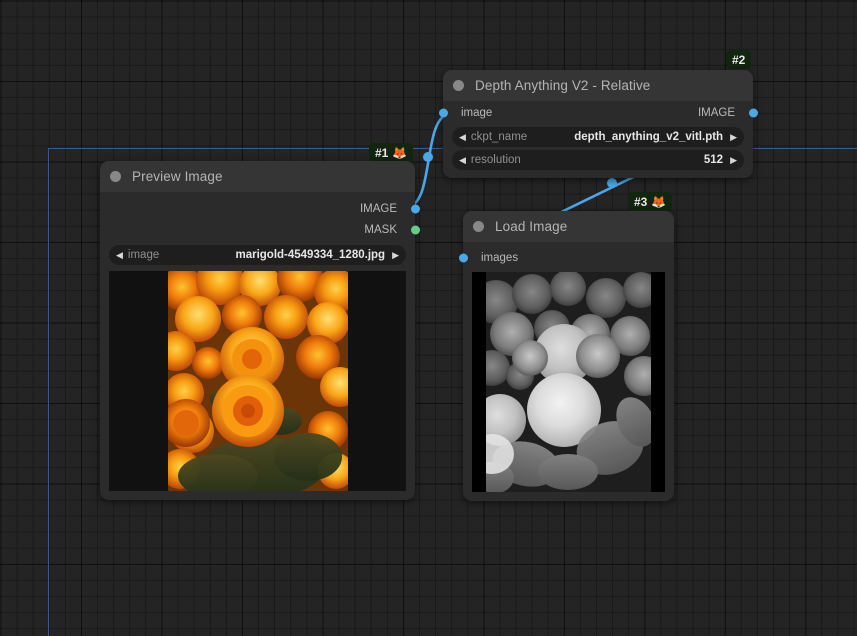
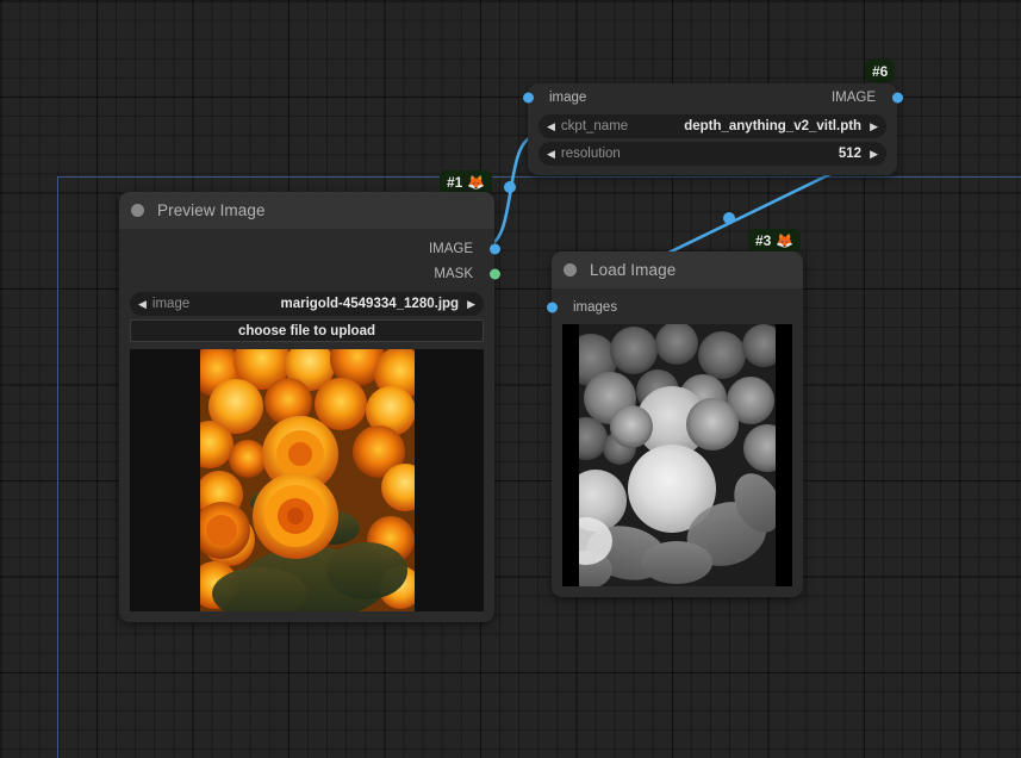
- #2
+ #6
- Depth Anything V2 - Relative
  image
  IMAGE
  ◀
  ckpt_name
  depth_anything_v2_vitl.pth
  ▶
  ◀
  resolution
  512
  ▶
  #1
  🦊
  Preview Image
  IMAGE
  MASK
  ◀
  image
  marigold-4549334_1280.jpg
  ▶
+ choose file to upload
  #3
  🦊
  Load Image
  images
